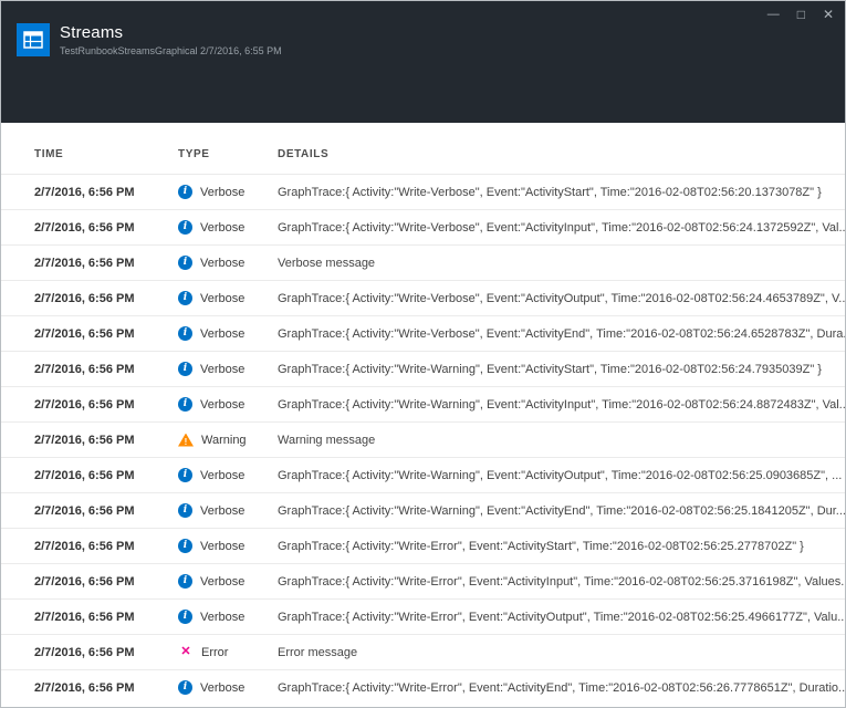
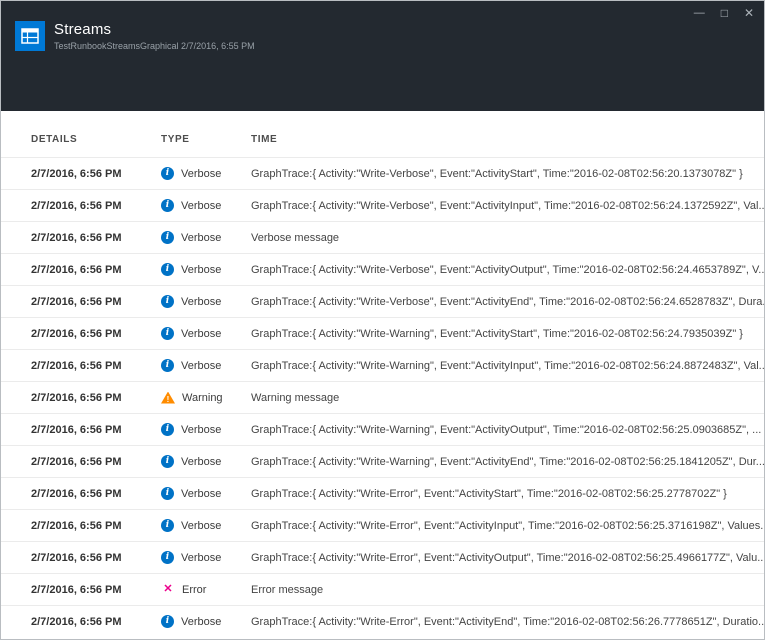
  —
  □
  ✕
  Streams
  TestRunbookStreamsGraphical 2/7/2016, 6:55 PM
- TIME
+ DETAILS
  TYPE
- DETAILS
+ TIME
  2/7/2016, 6:56 PM
  i
  Verbose
  GraphTrace:{ Activity:"Write-Verbose", Event:"ActivityStart", Time:"2016-02-08T02:56:20.1373078Z" }
  2/7/2016, 6:56 PM
  i
  Verbose
  GraphTrace:{ Activity:"Write-Verbose", Event:"ActivityInput", Time:"2016-02-08T02:56:24.1372592Z", Val..
  2/7/2016, 6:56 PM
  i
  Verbose
  Verbose message
  2/7/2016, 6:56 PM
  i
  Verbose
  GraphTrace:{ Activity:"Write-Verbose", Event:"ActivityOutput", Time:"2016-02-08T02:56:24.4653789Z", V..
  2/7/2016, 6:56 PM
  i
  Verbose
  GraphTrace:{ Activity:"Write-Verbose", Event:"ActivityEnd", Time:"2016-02-08T02:56:24.6528783Z", Dura.
  2/7/2016, 6:56 PM
  i
  Verbose
  GraphTrace:{ Activity:"Write-Warning", Event:"ActivityStart", Time:"2016-02-08T02:56:24.7935039Z" }
  2/7/2016, 6:56 PM
  i
  Verbose
  GraphTrace:{ Activity:"Write-Warning", Event:"ActivityInput", Time:"2016-02-08T02:56:24.8872483Z", Val..
  2/7/2016, 6:56 PM
  !
  Warning
  Warning message
  2/7/2016, 6:56 PM
  i
  Verbose
  GraphTrace:{ Activity:"Write-Warning", Event:"ActivityOutput", Time:"2016-02-08T02:56:25.0903685Z", ...
  2/7/2016, 6:56 PM
  i
  Verbose
  GraphTrace:{ Activity:"Write-Warning", Event:"ActivityEnd", Time:"2016-02-08T02:56:25.1841205Z", Dur...
  2/7/2016, 6:56 PM
  i
  Verbose
  GraphTrace:{ Activity:"Write-Error", Event:"ActivityStart", Time:"2016-02-08T02:56:25.2778702Z" }
  2/7/2016, 6:56 PM
  i
  Verbose
  GraphTrace:{ Activity:"Write-Error", Event:"ActivityInput", Time:"2016-02-08T02:56:25.3716198Z", Values.
  2/7/2016, 6:56 PM
  i
  Verbose
  GraphTrace:{ Activity:"Write-Error", Event:"ActivityOutput", Time:"2016-02-08T02:56:25.4966177Z", Valu..
  2/7/2016, 6:56 PM
  ✕
  Error
  Error message
  2/7/2016, 6:56 PM
  i
  Verbose
  GraphTrace:{ Activity:"Write-Error", Event:"ActivityEnd", Time:"2016-02-08T02:56:26.7778651Z", Duratio..
